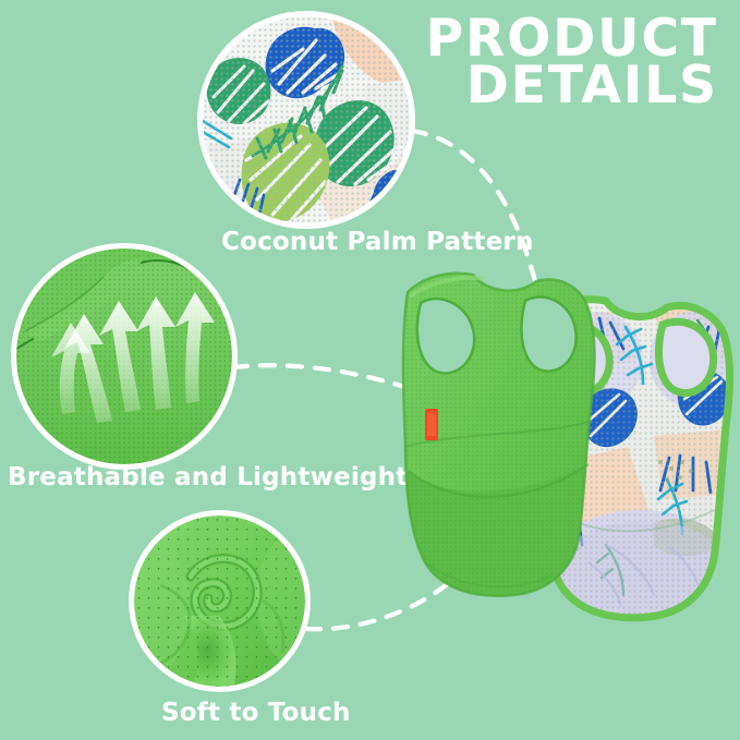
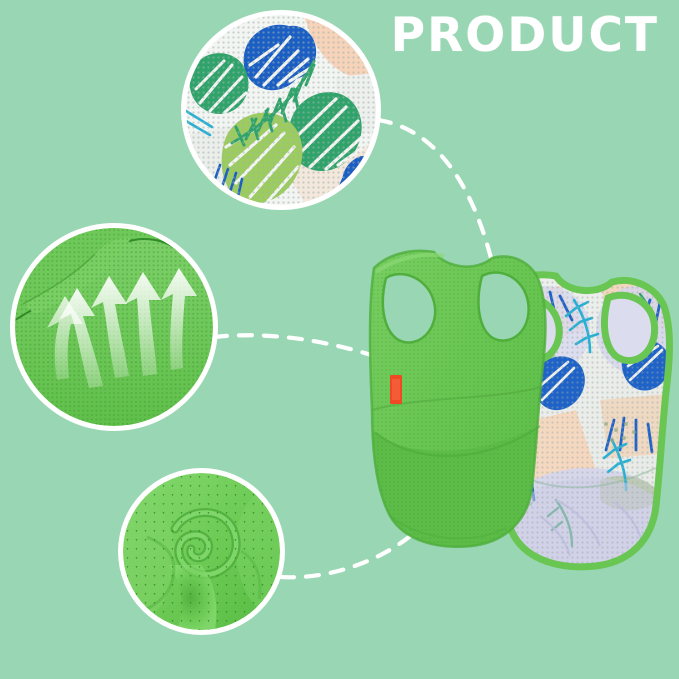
  PRODUCT
- DETAILS
- Coconut Palm Pattern
- Breathable and Lightweight
- Soft to Touch
